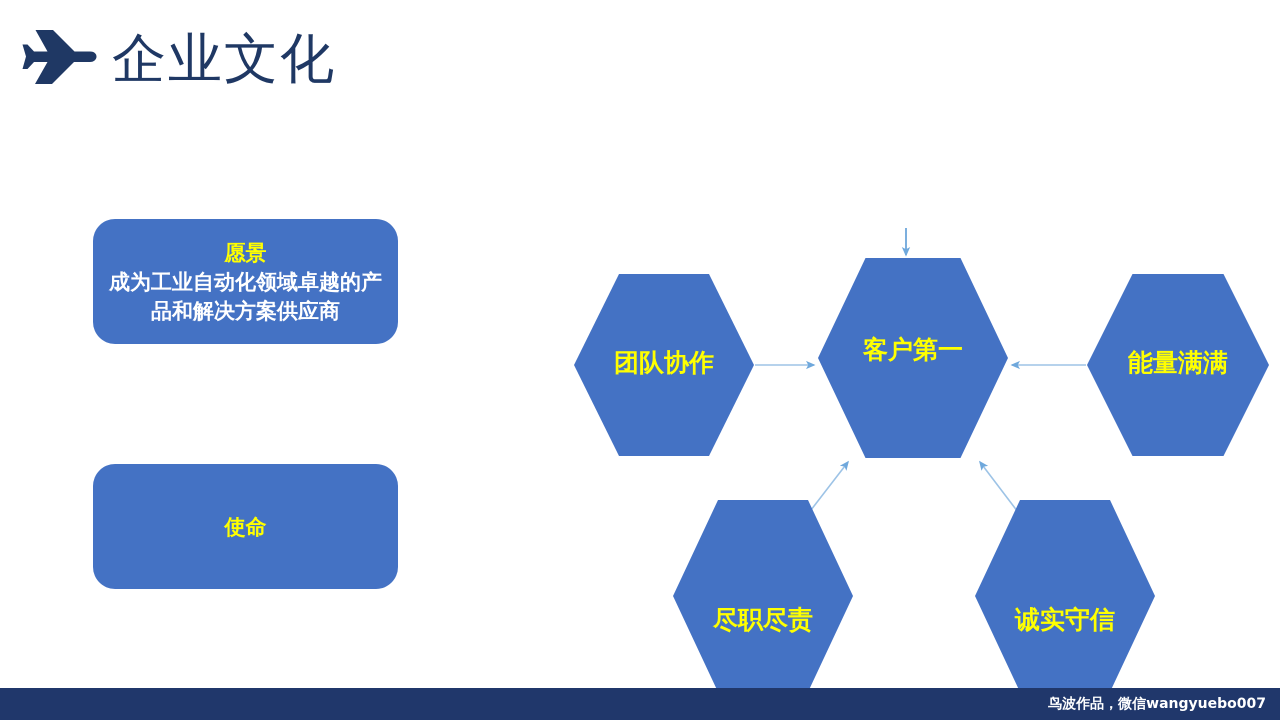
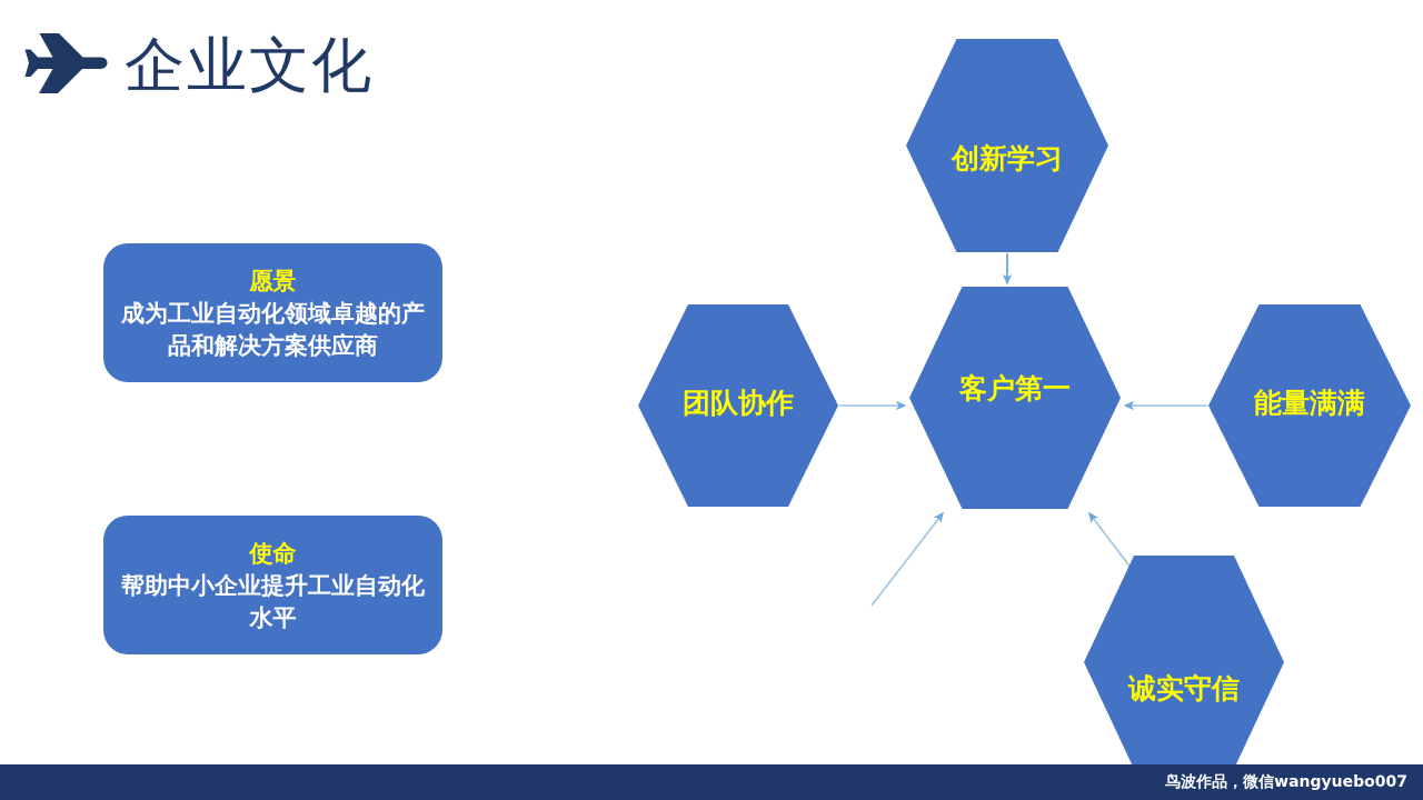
  企业文化
  愿景
  成为工业自动化领域卓越的产品和解决方案供应商
  使命
+ 帮助中小企业提升工业自动化水平
+ 创新学习
  团队协作
  客户第一
  能量满满
- 尽职尽责
  诚实守信
  鸟波作品，微信wangyuebo007
